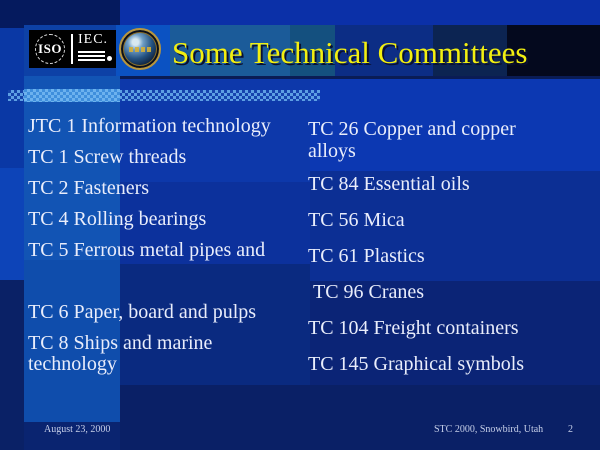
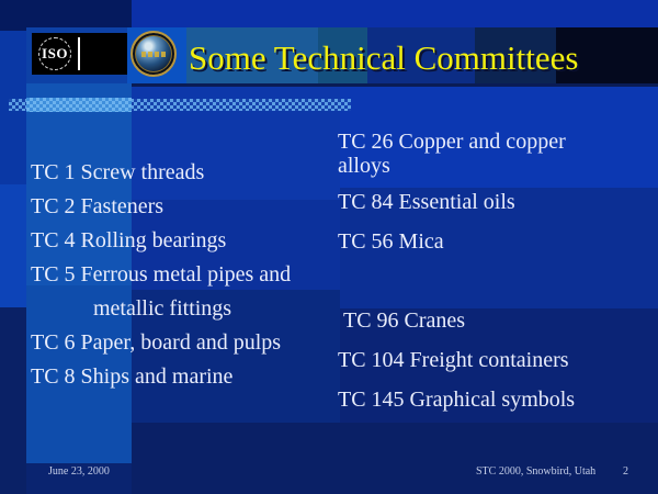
  ISO
- IEC.
  Some Technical Committees
- JTC 1 Information technology
  TC 1 Screw threads
  TC 2 Fasteners
  TC 4 Rolling bearings
  TC 5 Ferrous metal pipes and
+ metallic fittings
  TC 6 Paper, board and pulps
  TC 8 Ships and marine
- technology
  TC 26 Copper and copper
  alloys
  TC 84 Essential oils
  TC 56 Mica
- TC 61 Plastics
  TC 96 Cranes
  TC 104 Freight containers
  TC 145 Graphical symbols
- August 23, 2000
+ June 23, 2000
  STC 2000, Snowbird, Utah
  2
